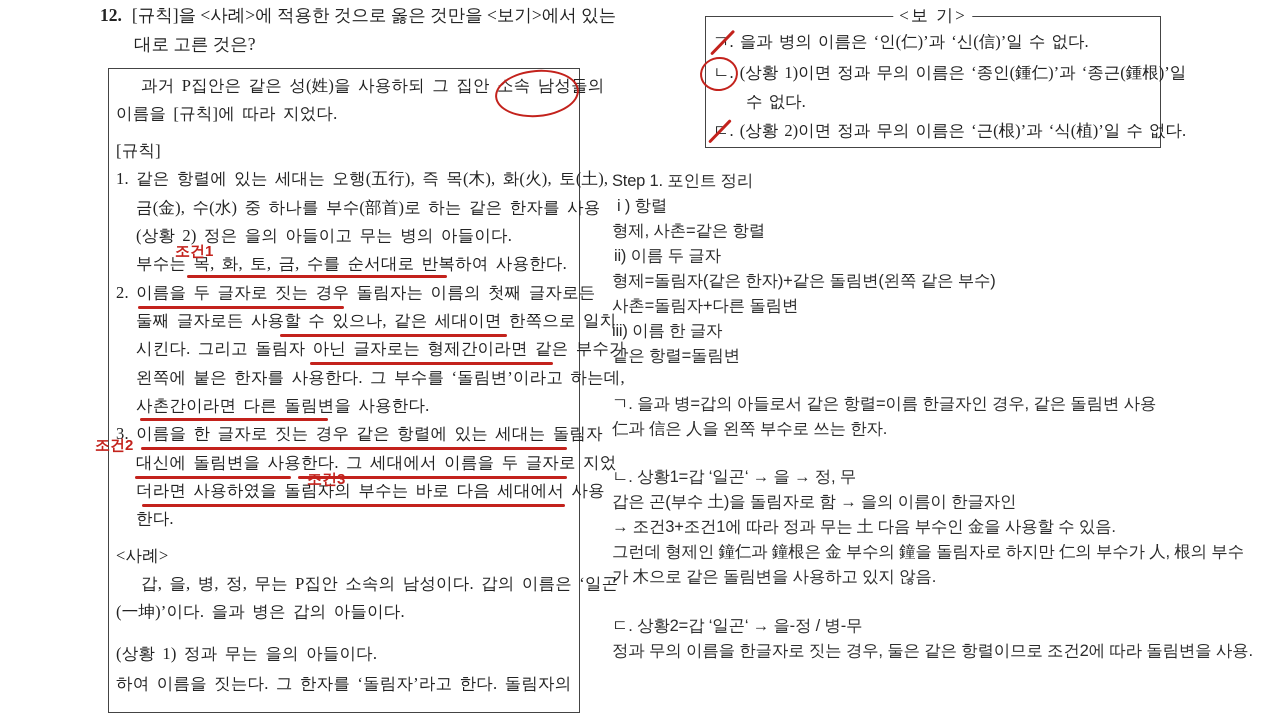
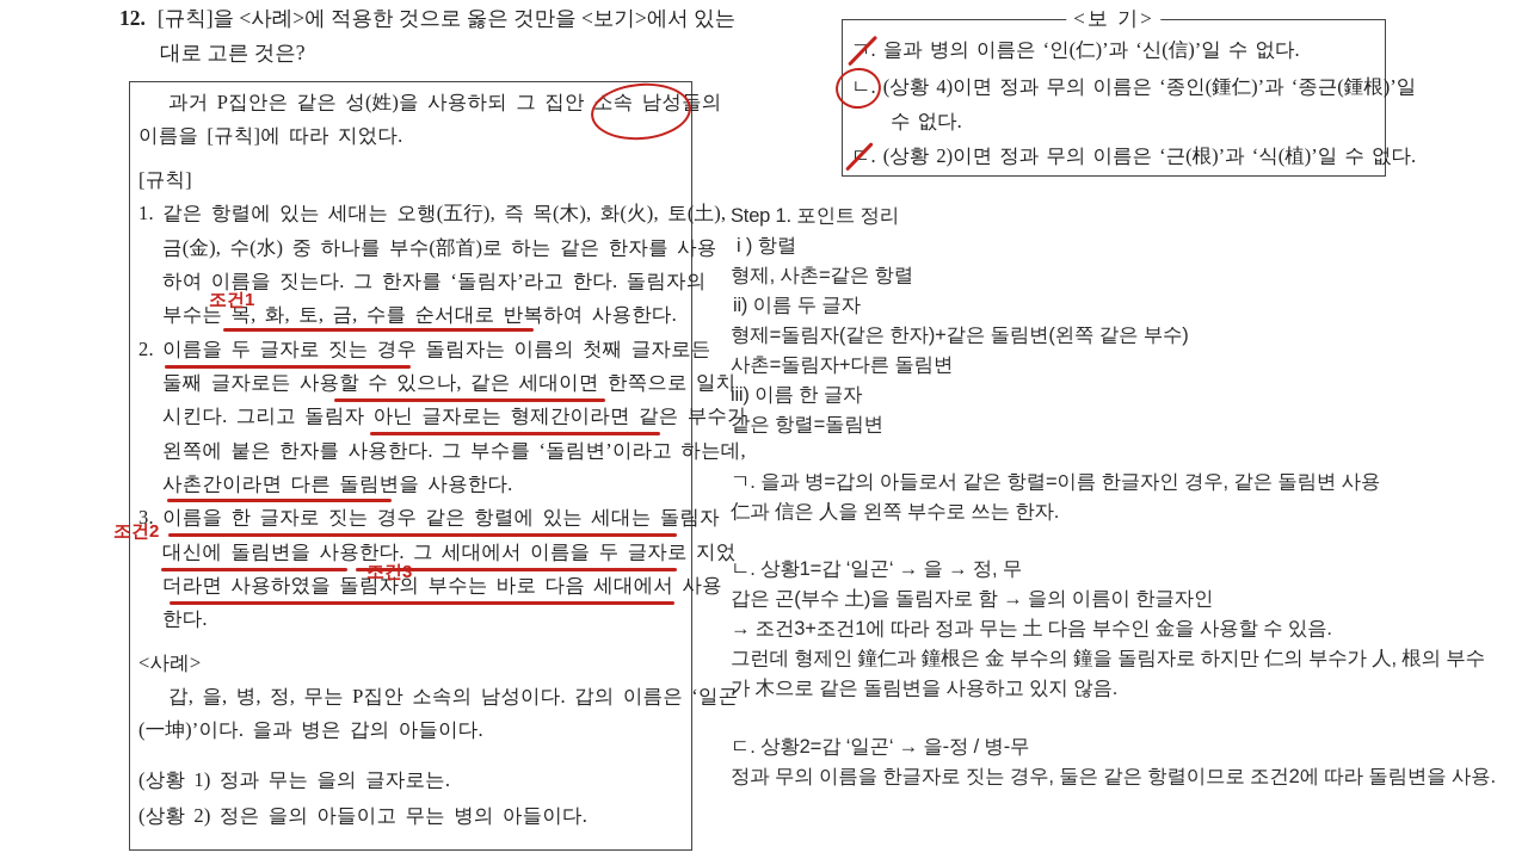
  12. [규칙]을 <사례>에 적용한 것으로 옳은 것만을 <보기>에서 있는
  대로 고른 것은?
  과거 P집안은 같은 성(姓)을 사용하되 그 집안 소속 남성들의
  이름을 [규칙]에 따라 지었다.
  [규칙]
  1. 같은 항렬에 있는 세대는 오행(五行), 즉 목(木), 화(火), 토(土),
  금(金), 수(水) 중 하나를 부수(部首)로 하는 같은 한자를 사용
- (상황 2) 정은 을의 아들이고 무는 병의 아들이다.
+ 하여 이름을 짓는다. 그 한자를 ‘돌림자’라고 한다. 돌림자의
  부수는 목, 화, 토, 금, 수를 순서대로 반복하여 사용한다.
  2. 이름을 두 글자로 짓는 경우 돌림자는 이름의 첫째 글자로든
  둘째 글자로든 사용할 수 있으나, 같은 세대이면 한쪽으로 일치
  시킨다. 그리고 돌림자 아닌 글자로는 형제간이라면 같은 부수가
  왼쪽에 붙은 한자를 사용한다. 그 부수를 ‘돌림변’이라고 하는데,
  사촌간이라면 다른 돌림변을 사용한다.
  3. 이름을 한 글자로 짓는 경우 같은 항렬에 있는 세대는 돌림자
  대신에 돌림변을 사용한다. 그 세대에서 이름을 두 글자로 지었
  더라면 사용하였을 돌림자의 부수는 바로 다음 세대에서 사용
  한다.
  <사례>
  갑, 을, 병, 정, 무는 P집안 소속의 남성이다. 갑의 이름은 ‘일곤
  (一坤)’이다. 을과 병은 갑의 아들이다.
- (상황 1) 정과 무는 을의 아들이다.
+ (상황 1) 정과 무는 을의 글자로는.
- 하여 이름을 짓는다. 그 한자를 ‘돌림자’라고 한다. 돌림자의
+ (상황 2) 정은 을의 아들이고 무는 병의 아들이다.
  조건1
  조건2
  조건3
  <보 기>
  . 을과 병의 이름은 ‘인(仁)’과 ‘신(信)’일 수 없다.
- ㄴ. (상황 1)이면 정과 무의 이름은 ‘종인(鍾仁)’과 ‘종근(鍾根)’일
+ ㄴ. (상황 4)이면 정과 무의 이름은 ‘종인(鍾仁)’과 ‘종근(鍾根)’일
  수 없다.
  . (상황 2)이면 정과 무의 이름은 ‘근(根)’과 ‘식(植)’일 수 없다.
  Step 1. 포인트 정리
  i ) 항렬
  형제, 사촌=같은 항렬
  ii) 이름 두 글자
  형제=돌림자(같은 한자)+같은 돌림변(왼쪽 같은 부수)
  사촌=돌림자+다른 돌림변
  iii) 이름 한 글자
  같은 항렬=돌림변
  ㄱ. 을과 병=갑의 아들로서 같은 항렬=이름 한글자인 경우, 같은 돌림변 사용
  仁과 信은 人을 왼쪽 부수로 쓰는 한자.
  ㄴ. 상황1=갑 ‘일곤‘ → 을 → 정, 무
  갑은 곤(부수 土)을 돌림자로 함 → 을의 이름이 한글자인
  → 조건3+조건1에 따라 정과 무는 土 다음 부수인 金을 사용할 수 있음.
  그런데 형제인 鐘仁과 鐘根은 金 부수의 鐘을 돌림자로 하지만 仁의 부수가 人, 根의 부수
  가 木으로 같은 돌림변을 사용하고 있지 않음.
  ㄷ. 상황2=갑 ‘일곤‘ → 을-정 / 병-무
  정과 무의 이름을 한글자로 짓는 경우, 둘은 같은 항렬이므로 조건2에 따라 돌림변을 사용.
